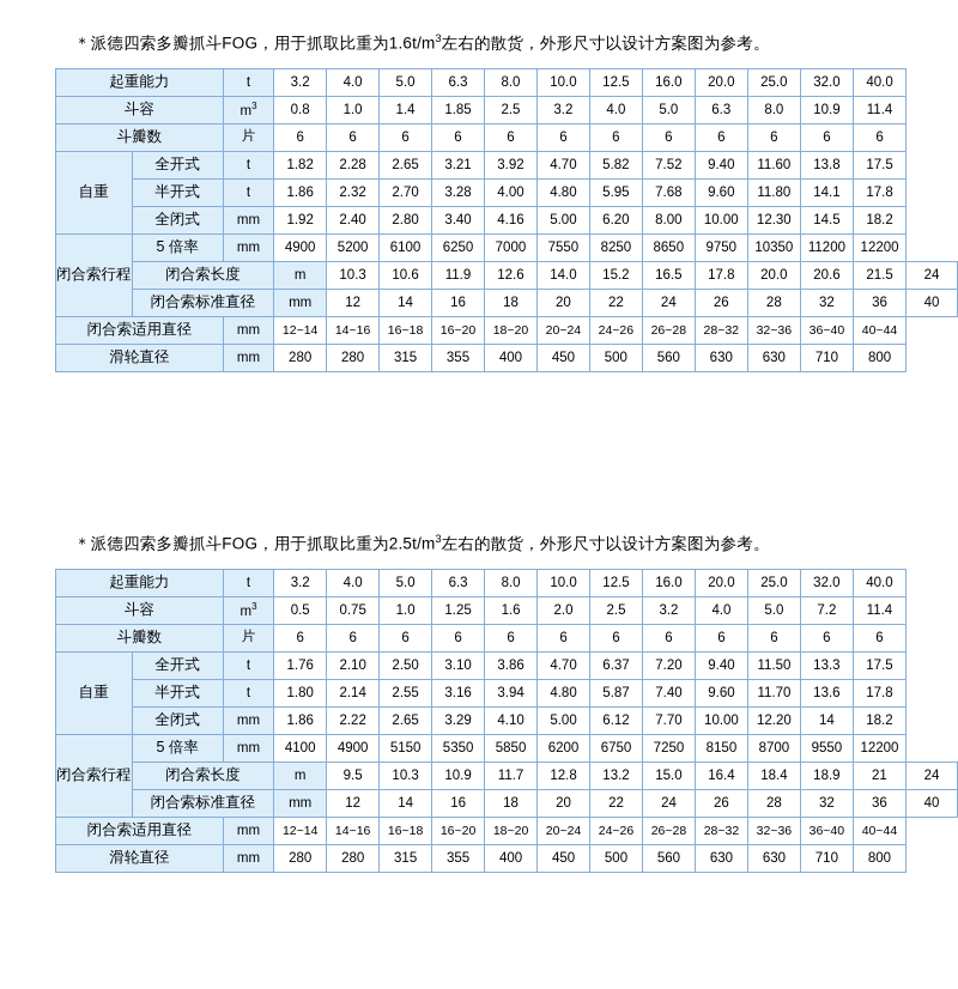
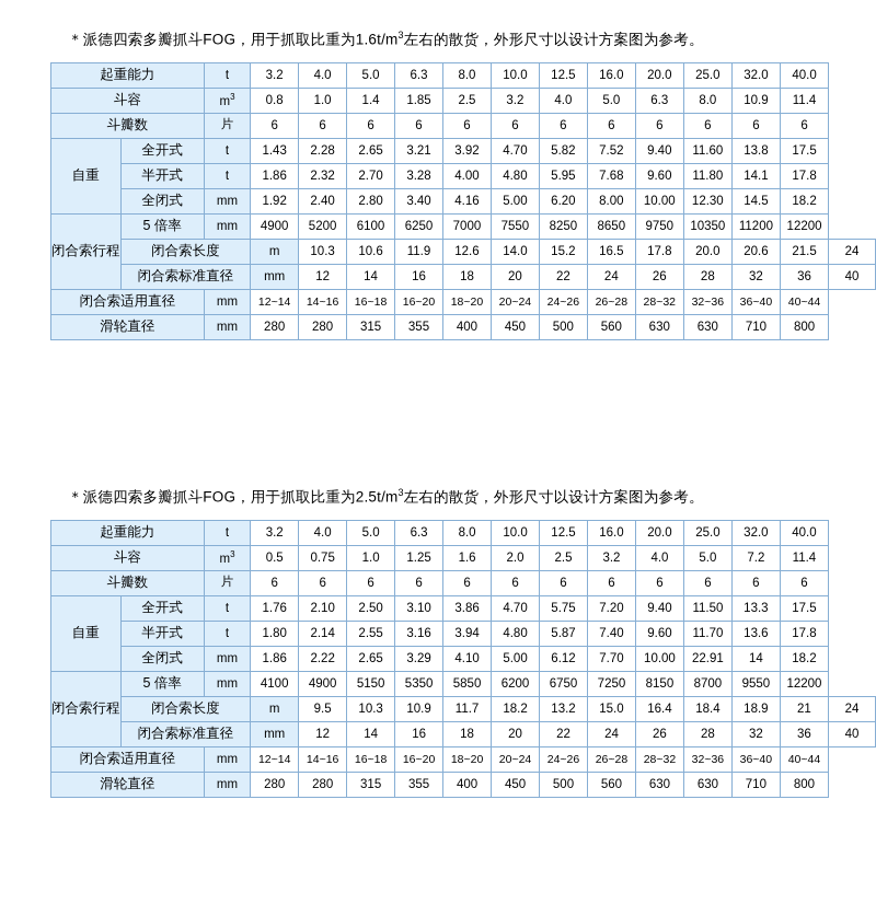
  ＊派德四索多瓣抓斗FOG，用于抓取比重为1.6t/m3左右的散货，外形尺寸以设计方案图为参考。
  起重能力	t	3.2	4.0	5.0	6.3	8.0	10.0	12.5	16.0	20.0	25.0	32.0	40.0
  斗容	m3	0.8	1.0	1.4	1.85	2.5	3.2	4.0	5.0	6.3	8.0	10.9	11.4
  斗瓣数	片	6	6	6	6	6	6	6	6	6	6	6	6
- 自重	全开式	t	1.82	2.28	2.65	3.21	3.92	4.70	5.82	7.52	9.40	11.60	13.8	17.5
+ 自重	全开式	t	1.43	2.28	2.65	3.21	3.92	4.70	5.82	7.52	9.40	11.60	13.8	17.5
  半开式	t	1.86	2.32	2.70	3.28	4.00	4.80	5.95	7.68	9.60	11.80	14.1	17.8
  全闭式	mm	1.92	2.40	2.80	3.40	4.16	5.00	6.20	8.00	10.00	12.30	14.5	18.2
  闭合索行程	5 倍率	mm	4900	5200	6100	6250	7000	7550	8250	8650	9750	10350	11200	12200
  闭合索长度	m	10.3	10.6	11.9	12.6	14.0	15.2	16.5	17.8	20.0	20.6	21.5	24
  闭合索标准直径	mm	12	14	16	18	20	22	24	26	28	32	36	40
  闭合索适用直径	mm	12~14	14~16	16~18	16~20	18~20	20~24	24~26	26~28	28~32	32~36	36~40	40~44
  滑轮直径	mm	280	280	315	355	400	450	500	560	630	630	710	800
  ＊派德四索多瓣抓斗FOG，用于抓取比重为2.5t/m3左右的散货，外形尺寸以设计方案图为参考。
  起重能力	t	3.2	4.0	5.0	6.3	8.0	10.0	12.5	16.0	20.0	25.0	32.0	40.0
  斗容	m3	0.5	0.75	1.0	1.25	1.6	2.0	2.5	3.2	4.0	5.0	7.2	11.4
  斗瓣数	片	6	6	6	6	6	6	6	6	6	6	6	6
- 自重	全开式	t	1.76	2.10	2.50	3.10	3.86	4.70	6.37	7.20	9.40	11.50	13.3	17.5
+ 自重	全开式	t	1.76	2.10	2.50	3.10	3.86	4.70	5.75	7.20	9.40	11.50	13.3	17.5
  半开式	t	1.80	2.14	2.55	3.16	3.94	4.80	5.87	7.40	9.60	11.70	13.6	17.8
- 全闭式	mm	1.86	2.22	2.65	3.29	4.10	5.00	6.12	7.70	10.00	12.20	14	18.2
+ 全闭式	mm	1.86	2.22	2.65	3.29	4.10	5.00	6.12	7.70	10.00	22.91	14	18.2
  闭合索行程	5 倍率	mm	4100	4900	5150	5350	5850	6200	6750	7250	8150	8700	9550	12200
- 闭合索长度	m	9.5	10.3	10.9	11.7	12.8	13.2	15.0	16.4	18.4	18.9	21	24
+ 闭合索长度	m	9.5	10.3	10.9	11.7	18.2	13.2	15.0	16.4	18.4	18.9	21	24
  闭合索标准直径	mm	12	14	16	18	20	22	24	26	28	32	36	40
  闭合索适用直径	mm	12~14	14~16	16~18	16~20	18~20	20~24	24~26	26~28	28~32	32~36	36~40	40~44
  滑轮直径	mm	280	280	315	355	400	450	500	560	630	630	710	800
